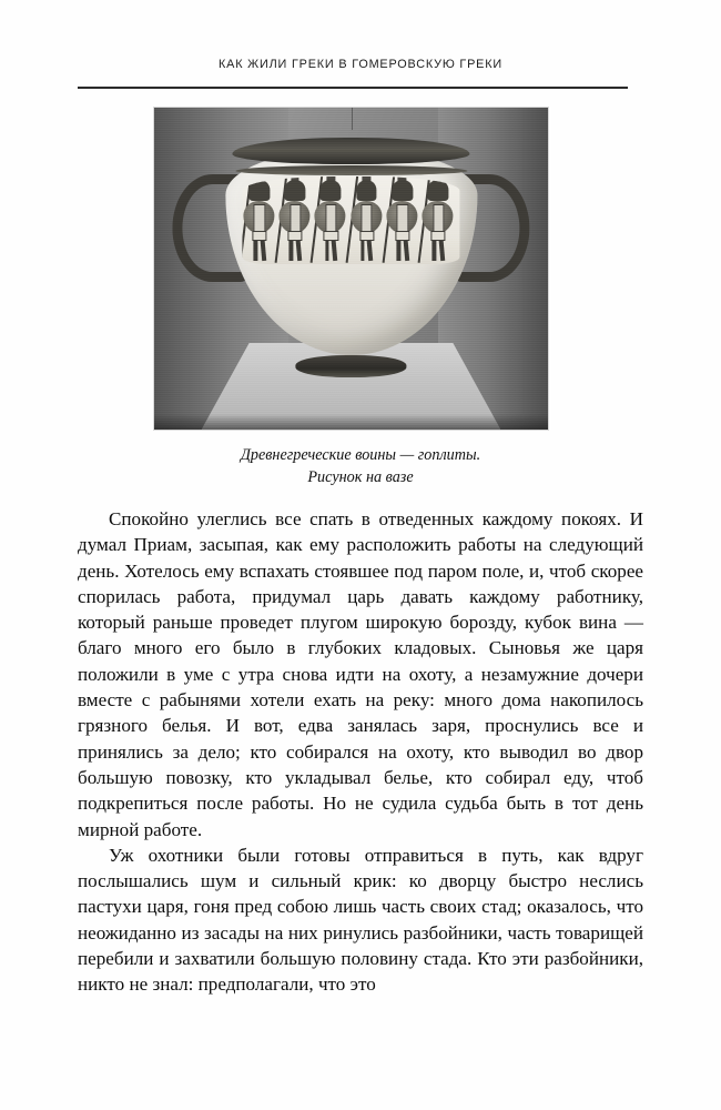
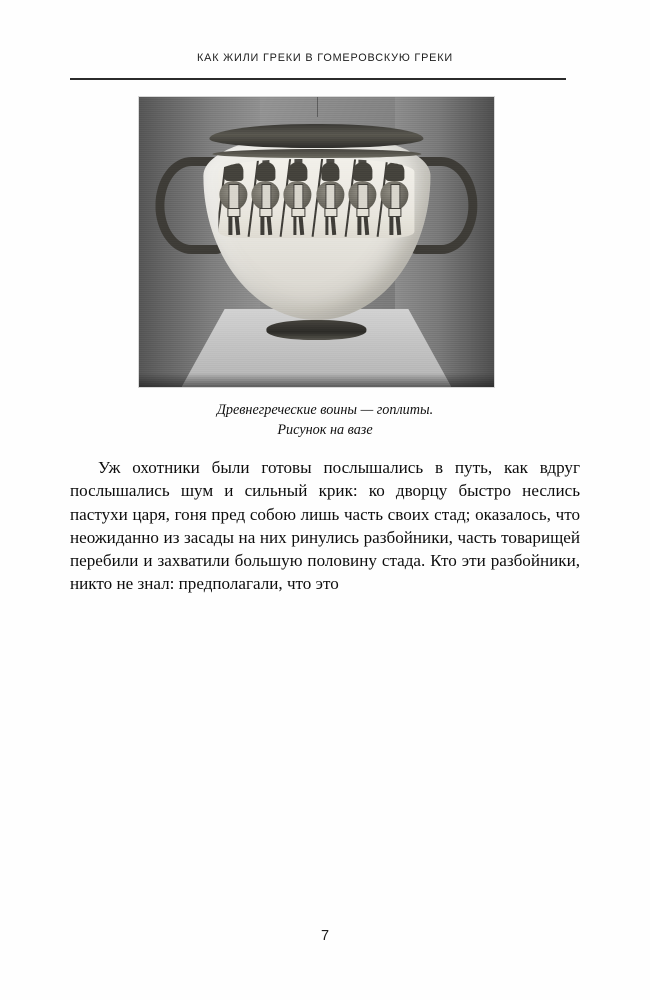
  КАК ЖИЛИ ГРЕКИ В ГОМЕРОВСКУЮ ГРЕКИ
  Древнегреческие воины — гоплиты.
  Рисунок на вазе
- Спокойно улеглись все спать в отведенных каждому покоях. И думал Приам, засыпая, как ему расположить работы на следующий день. Хотелось ему вспахать стоявшее под паром поле, и, чтоб скорее спорилась работа, придумал царь давать каждому работнику, который раньше проведет плугом широкую борозду, кубок вина — благо много его было в глубоких кладовых. Сыновья же царя положили в уме с утра снова идти на охоту, а незамужние дочери вместе с рабынями хотели ехать на реку: много дома накопилось грязного белья. И вот, едва занялась заря, проснулись все и принялись за дело; кто собирался на охоту, кто выводил во двор большую повозку, кто укладывал белье, кто собирал еду, чтоб подкрепиться после работы. Но не судила судьба быть в тот день мирной работе.
- Уж охотники были готовы отправиться в путь, как вдруг послышались шум и сильный крик: ко дворцу быстро неслись пастухи царя, гоня пред собою лишь часть своих стад; оказалось, что неожиданно из засады на них ринулись разбойники, часть товарищей перебили и захватили большую половину стада. Кто эти разбойники, никто не знал: предполагали, что это
+ Уж охотники были готовы послышались в путь, как вдруг послышались шум и сильный крик: ко дворцу быстро неслись пастухи царя, гоня пред собою лишь часть своих стад; оказалось, что неожиданно из засады на них ринулись разбойники, часть товарищей перебили и захватили большую половину стада. Кто эти разбойники, никто не знал: предполагали, что это
+ 7
